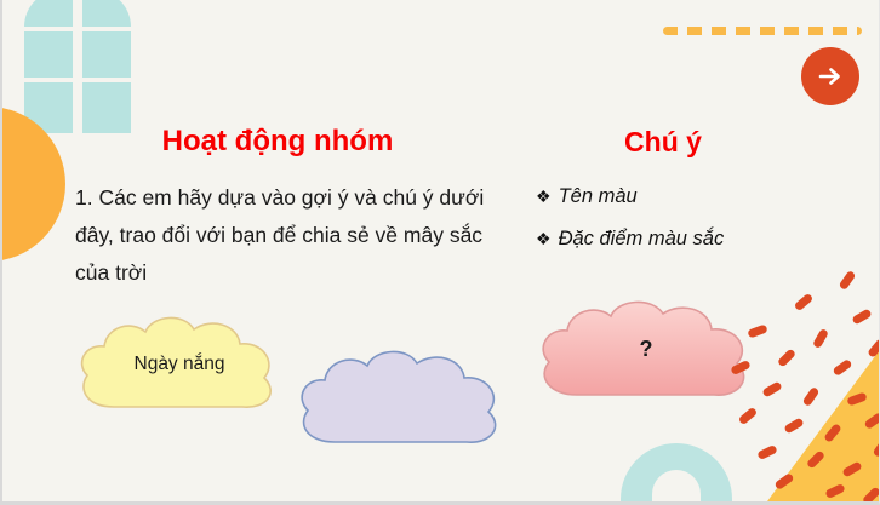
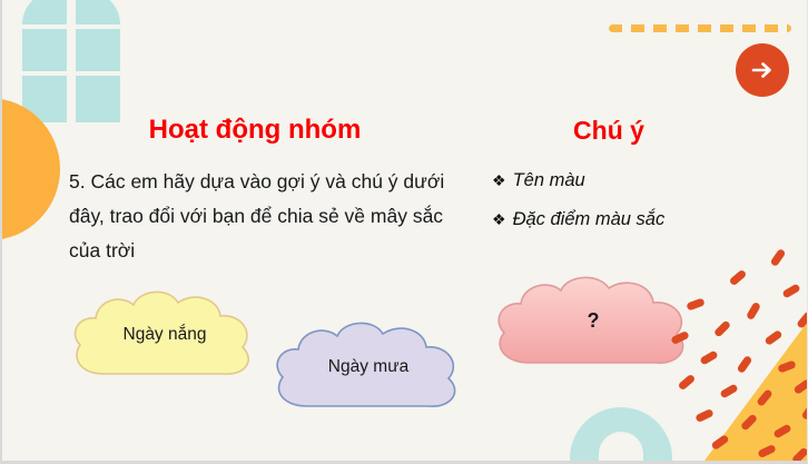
  Hoạt động nhóm
- 1. Các em hãy dựa vào gợi ý và chú ý dưới đây, trao đổi với bạn để chia sẻ về mây sắc của trời
+ 5. Các em hãy dựa vào gợi ý và chú ý dưới đây, trao đổi với bạn để chia sẻ về mây sắc của trời
  Chú ý
  ❖ Tên màu
  ❖ Đặc điểm màu sắc
  Ngày nắng
+ Ngày mưa
  ?
